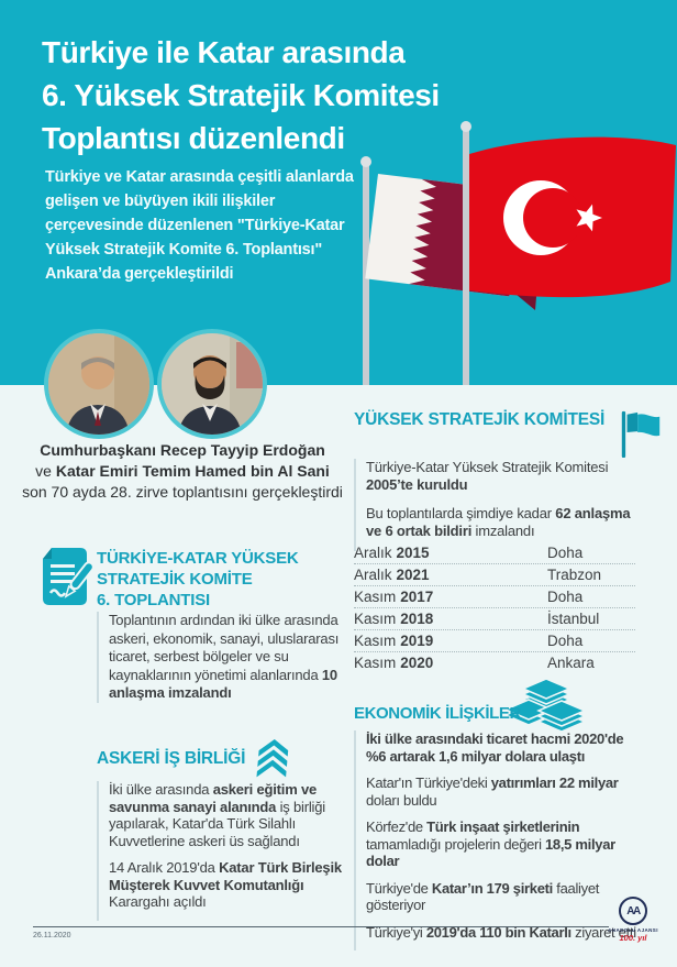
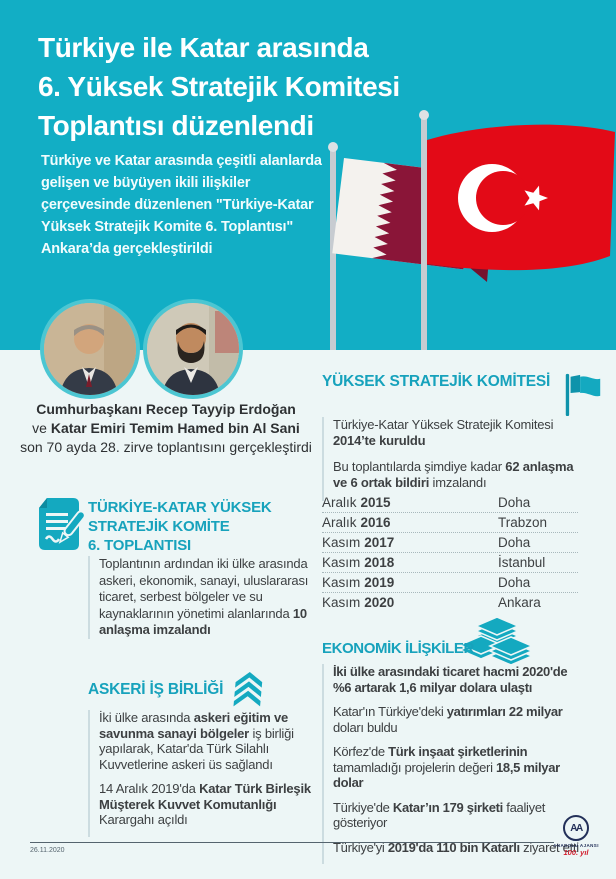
  Türkiye ile Katar arasında
  6. Yüksek Stratejik Komitesi
  Toplantısı düzenlendi
  Türkiye ve Katar arasında çeşitli alanlarda gelişen ve büyüyen ikili ilişkiler çerçevesinde düzenlenen "Türkiye-Katar Yüksek Stratejik Komite 6. Toplantısı" Ankara’da gerçekleştirildi
  Cumhurbaşkanı Recep Tayyip Erdoğan
  ve Katar Emiri Temim Hamed bin Al Sani
  son 70 ayda 28. zirve toplantısını gerçekleştirdi
  TÜRKİYE-KATAR YÜKSEK
  STRATEJİK KOMİTE
  6. TOPLANTISI
  Toplantının ardından iki ülke arasında askeri, ekonomik, sanayi, uluslararası ticaret, serbest bölgeler ve su kaynaklarının yönetimi alanlarında 10 anlaşma imzalandı
  ASKERİ İŞ BİRLİĞİ
- İki ülke arasında askeri eğitim ve savunma sanayi alanında iş birliği yapılarak, Katar'da Türk Silahlı Kuvvetlerine askeri üs sağlandı
+ İki ülke arasında askeri eğitim ve savunma sanayi bölgeler iş birliği yapılarak, Katar'da Türk Silahlı Kuvvetlerine askeri üs sağlandı
  14 Aralık 2019'da Katar Türk Birleşik Müşterek Kuvvet Komutanlığı Karargahı açıldı
  YÜKSEK STRATEJİK KOMİTESİ
- Türkiye-Katar Yüksek Stratejik Komitesi 2005’te kuruldu
+ Türkiye-Katar Yüksek Stratejik Komitesi 2014’te kuruldu
  Bu toplantılarda şimdiye kadar 62 anlaşma ve 6 ortak bildiri imzalandı
  Aralık 2015
  Doha
- Aralık 2021
+ Aralık 2016
  Trabzon
  Kasım 2017
  Doha
  Kasım 2018
  İstanbul
  Kasım 2019
  Doha
  Kasım 2020
  Ankara
  EKONOMİK İLİŞKİLER
  İki ülke arasındaki ticaret hacmi 2020'de %6 artarak 1,6 milyar dolara ulaştı
  Katar'ın Türkiye'deki yatırımları 22 milyar doları buldu
  Körfez'de Türk inşaat şirketlerinin tamamladığı projelerin değeri 18,5 milyar dolar
  Türkiye'de Katar’ın 179 şirketi faaliyet gösteriyor
  Türkiye'yi 2019'da 110 bin Katarlı ziyaret etti
  AA
  100. yıl
